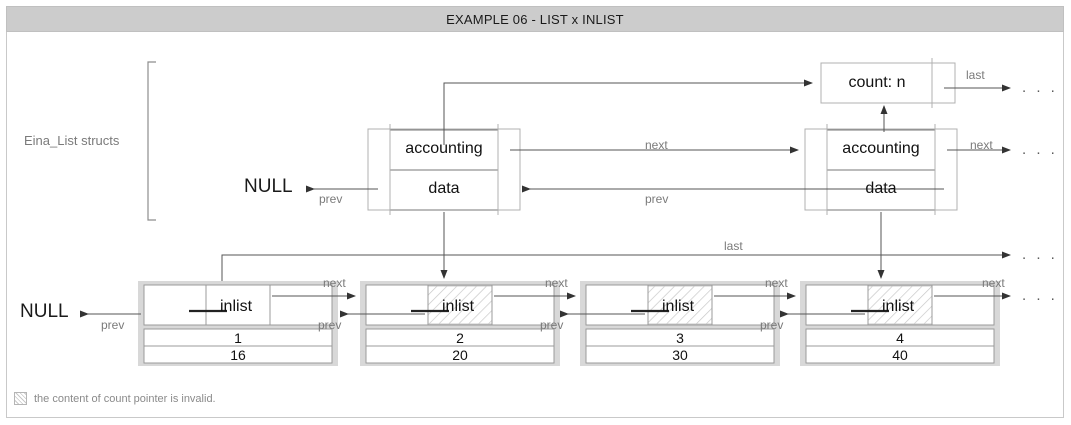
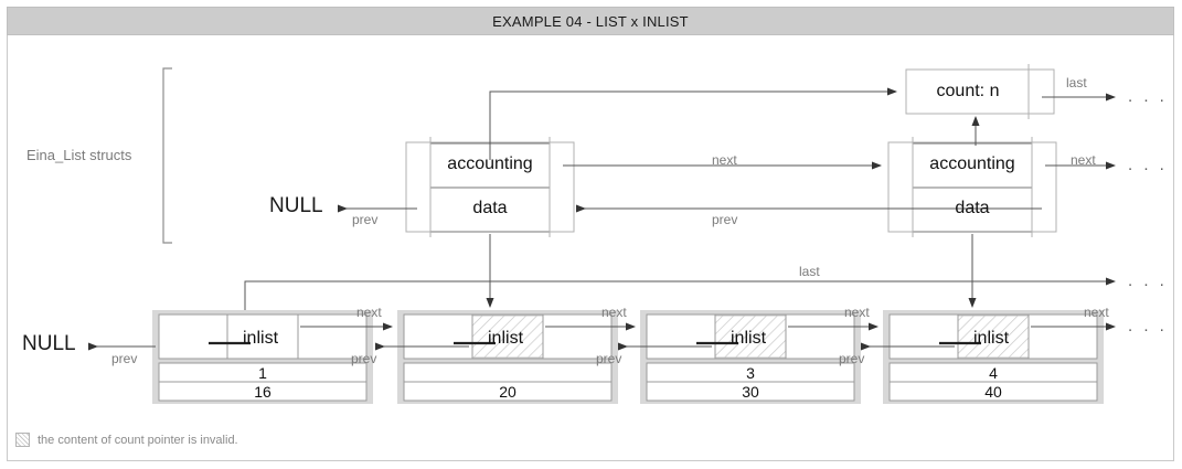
- EXAMPLE 06 - LIST x INLIST
+ EXAMPLE 04 - LIST x INLIST
  Eina_List structs
  NULL
  NULL
  count: n
  last
  . . .
  accounting
  data
  accounting
  data
  next
  prev
  prev
  next
  . . .
  last
  . . .
  inlist
  1
  16
  inlist
- 2
  20
  inlist
  3
  30
  inlist
  4
  40
  next
  prev
  prev
  next
  prev
  next
  prev
  next
  . . .
  the content of count pointer is invalid.
